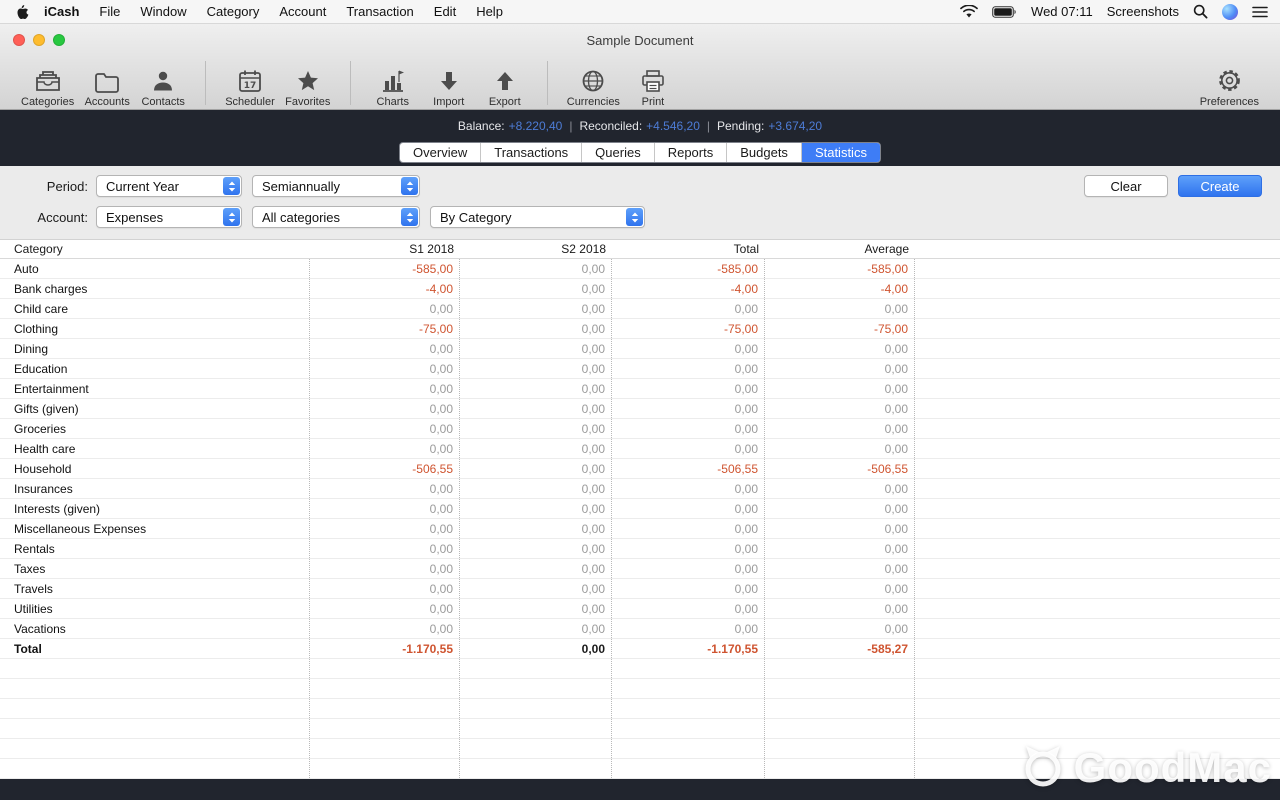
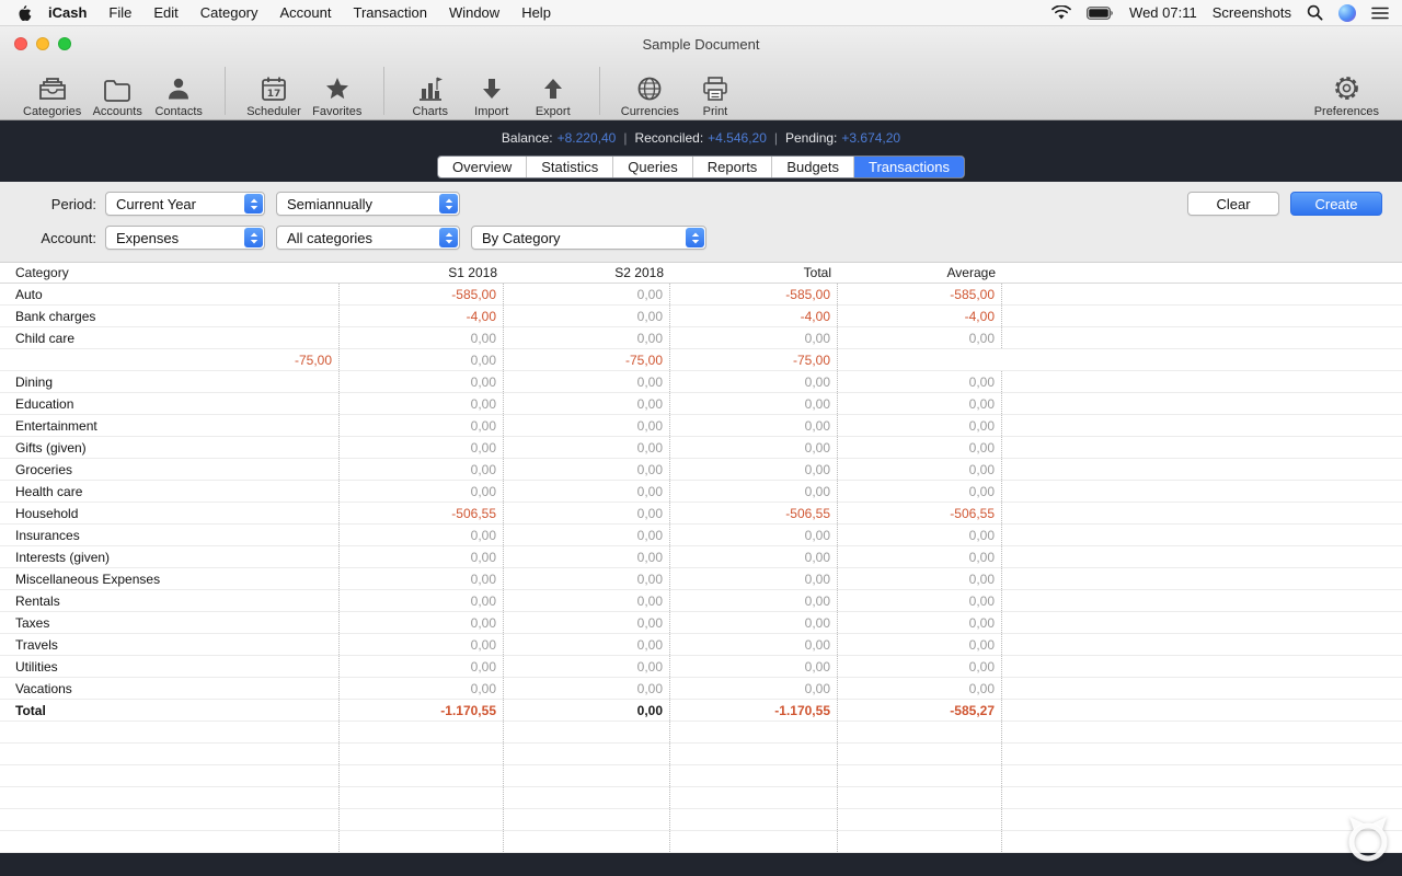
  iCash
  File
- Window
+ Edit
  Category
  Account
  Transaction
- Edit
+ Window
  Help
  Wed 07:11
  Screenshots
  Sample Document
  Categories
  Accounts
  Contacts
  17
  Scheduler
  Favorites
  Charts
  Import
  Export
  Currencies
  Print
  Preferences
  Balance:
  +8.220,40
  |
  Reconciled:
  +4.546,20
  |
  Pending:
  +3.674,20
  Overview
- Transactions
+ Statistics
  Queries
  Reports
  Budgets
- Statistics
+ Transactions
  Period:
  Current Year
  Semiannually
  Account:
  Expenses
  All categories
  By Category
  Clear
  Create
  Category
  S1 2018
  S2 2018
  Total
  Average
  Auto
  -585,00
  0,00
  -585,00
  -585,00
  Bank charges
  -4,00
  0,00
  -4,00
  -4,00
  Child care
  0,00
  0,00
  0,00
  0,00
- Clothing
  -75,00
  0,00
  -75,00
  -75,00
  Dining
  0,00
  0,00
  0,00
  0,00
  Education
  0,00
  0,00
  0,00
  0,00
  Entertainment
  0,00
  0,00
  0,00
  0,00
  Gifts (given)
  0,00
  0,00
  0,00
  0,00
  Groceries
  0,00
  0,00
  0,00
  0,00
  Health care
  0,00
  0,00
  0,00
  0,00
  Household
  -506,55
  0,00
  -506,55
  -506,55
  Insurances
  0,00
  0,00
  0,00
  0,00
  Interests (given)
  0,00
  0,00
  0,00
  0,00
  Miscellaneous Expenses
  0,00
  0,00
  0,00
  0,00
  Rentals
  0,00
  0,00
  0,00
  0,00
  Taxes
  0,00
  0,00
  0,00
  0,00
  Travels
  0,00
  0,00
  0,00
  0,00
  Utilities
  0,00
  0,00
  0,00
  0,00
  Vacations
  0,00
  0,00
  0,00
  0,00
  Total
  -1.170,55
  0,00
  -1.170,55
  -585,27
- GoodMac
